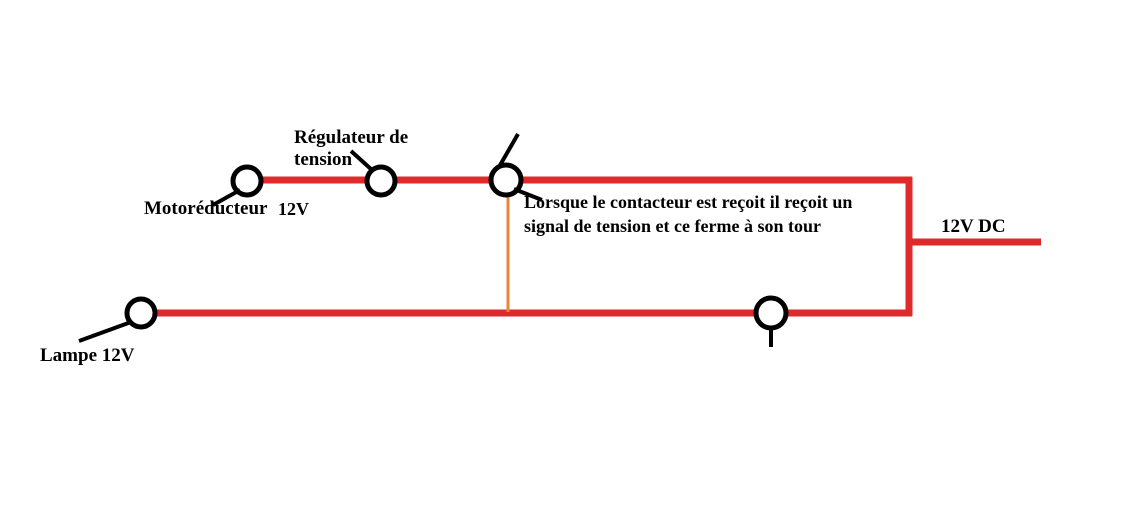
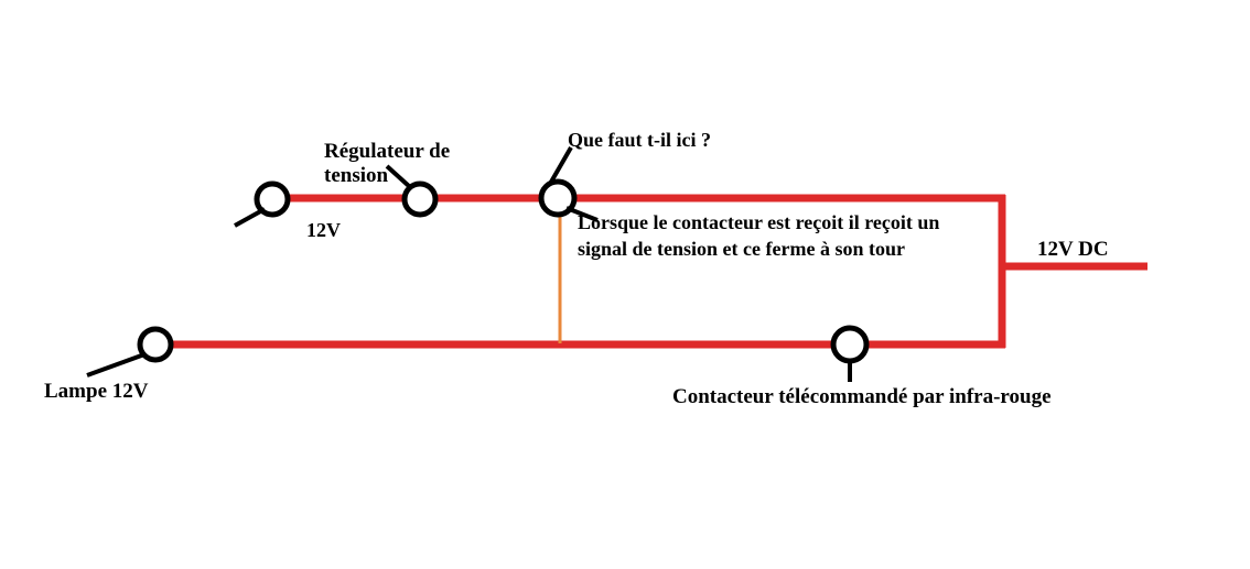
- Motoréducteur
  12V
  Régulateur de tension
+ Que faut t-il ici ?
  Lorsque le contacteur est reçoit il reçoit un signal de tension et ce ferme à son tour
  Lampe 12V
+ Contacteur télécommandé par infra-rouge
  12V DC
